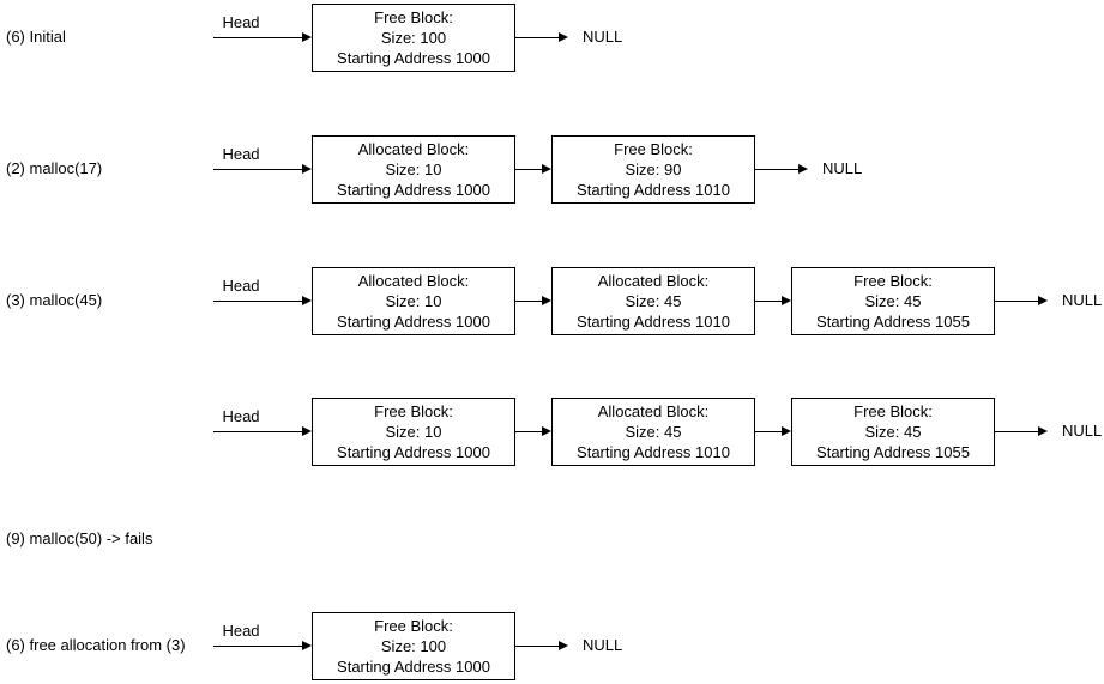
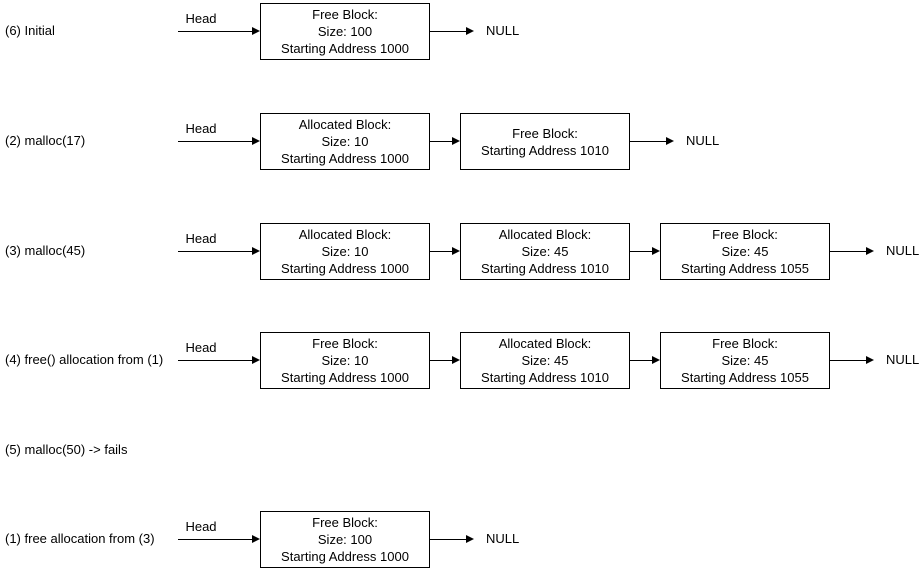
  (6) Initial
  Head
  Free Block:
  Size: 100
  Starting Address 1000
  NULL
  (2) malloc(17)
  Head
  Allocated Block:
  Size: 10
  Starting Address 1000
  Free Block:
- Size: 90
  Starting Address 1010
  NULL
  (3) malloc(45)
  Head
  Allocated Block:
  Size: 10
  Starting Address 1000
  Allocated Block:
  Size: 45
  Starting Address 1010
  Free Block:
  Size: 45
  Starting Address 1055
  NULL
+ (4) free() allocation from (1)
  Head
  Free Block:
  Size: 10
  Starting Address 1000
  Allocated Block:
  Size: 45
  Starting Address 1010
  Free Block:
  Size: 45
  Starting Address 1055
  NULL
- (9) malloc(50) -> fails
+ (5) malloc(50) -> fails
- (6) free allocation from (3)
+ (1) free allocation from (3)
  Head
  Free Block:
  Size: 100
  Starting Address 1000
  NULL
